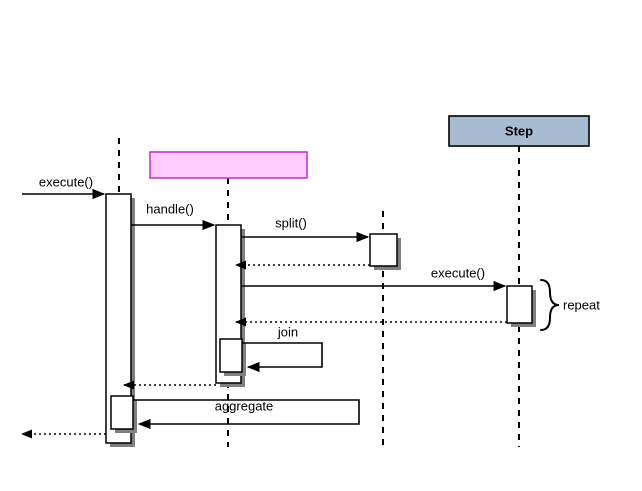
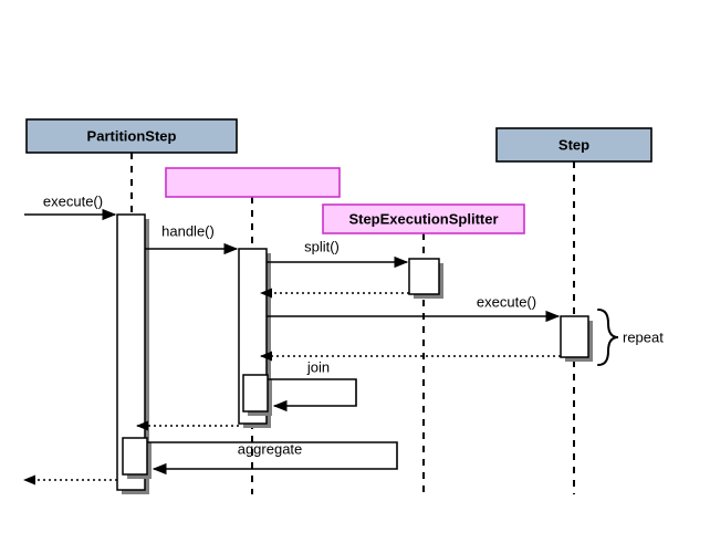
  execute()
  handle()
  split()
  execute()
  join
  aggregate
  repeat
+ PartitionStep
+ StepExecutionSplitter
  Step
